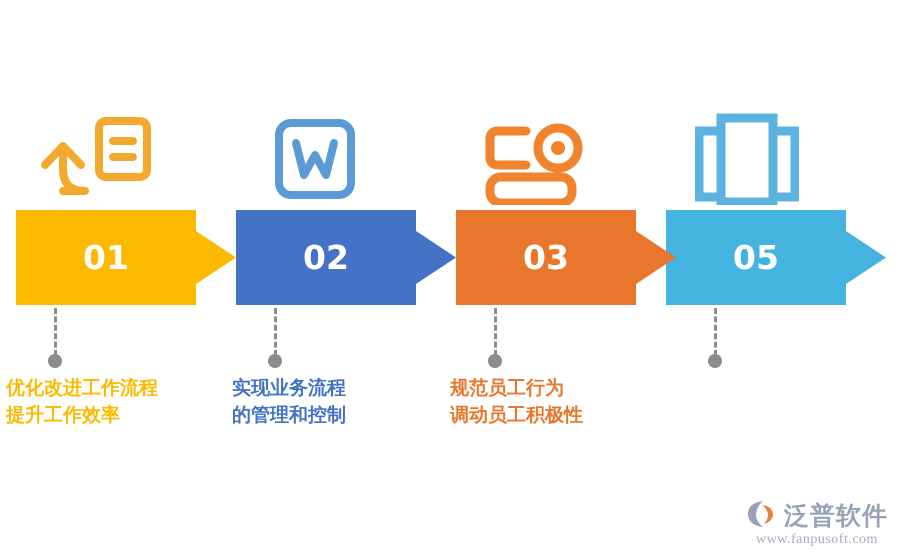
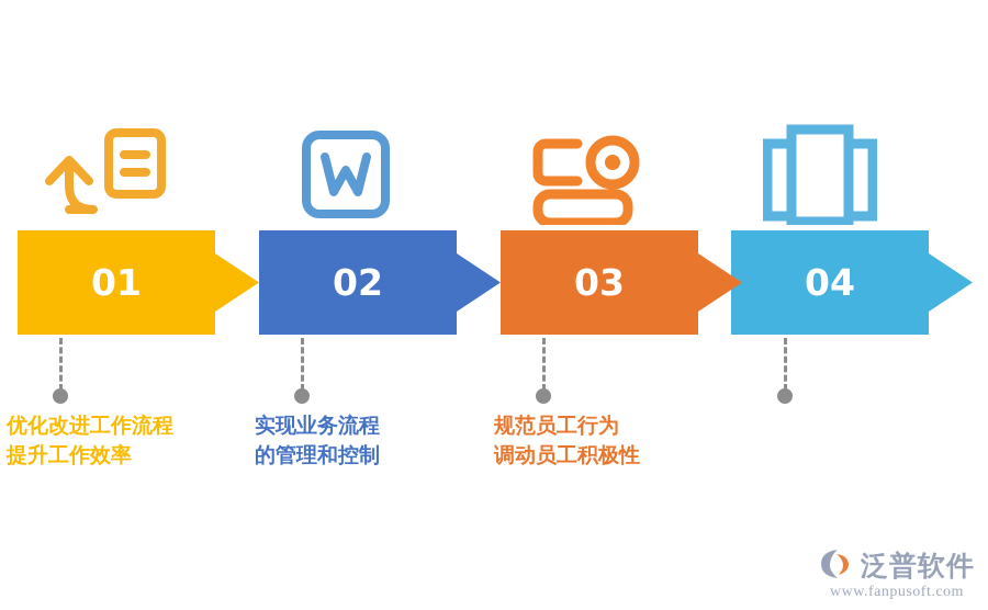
  01
  02
  03
- 05
+ 04
  优化改进工作流程
  提升工作效率
  实现业务流程
  的管理和控制
  规范员工行为
  调动员工积极性
  泛普软件
  www.fanpusoft.com
